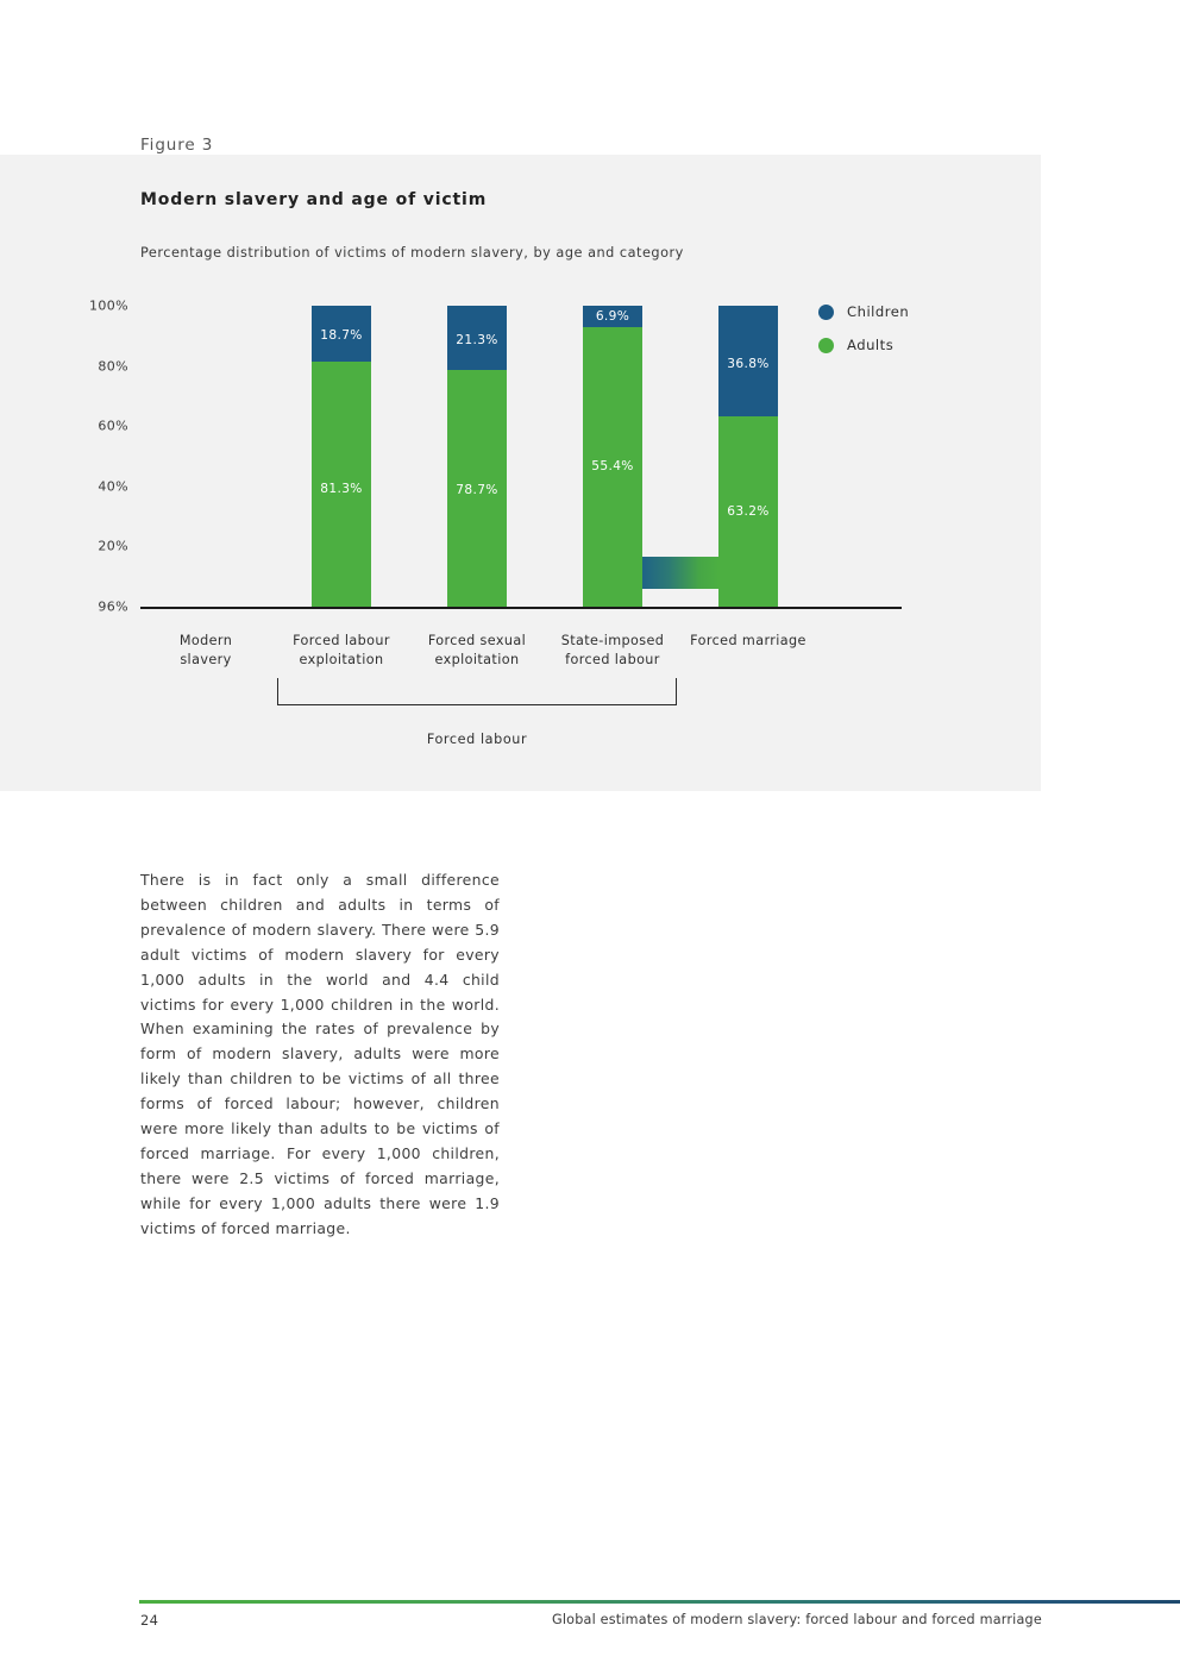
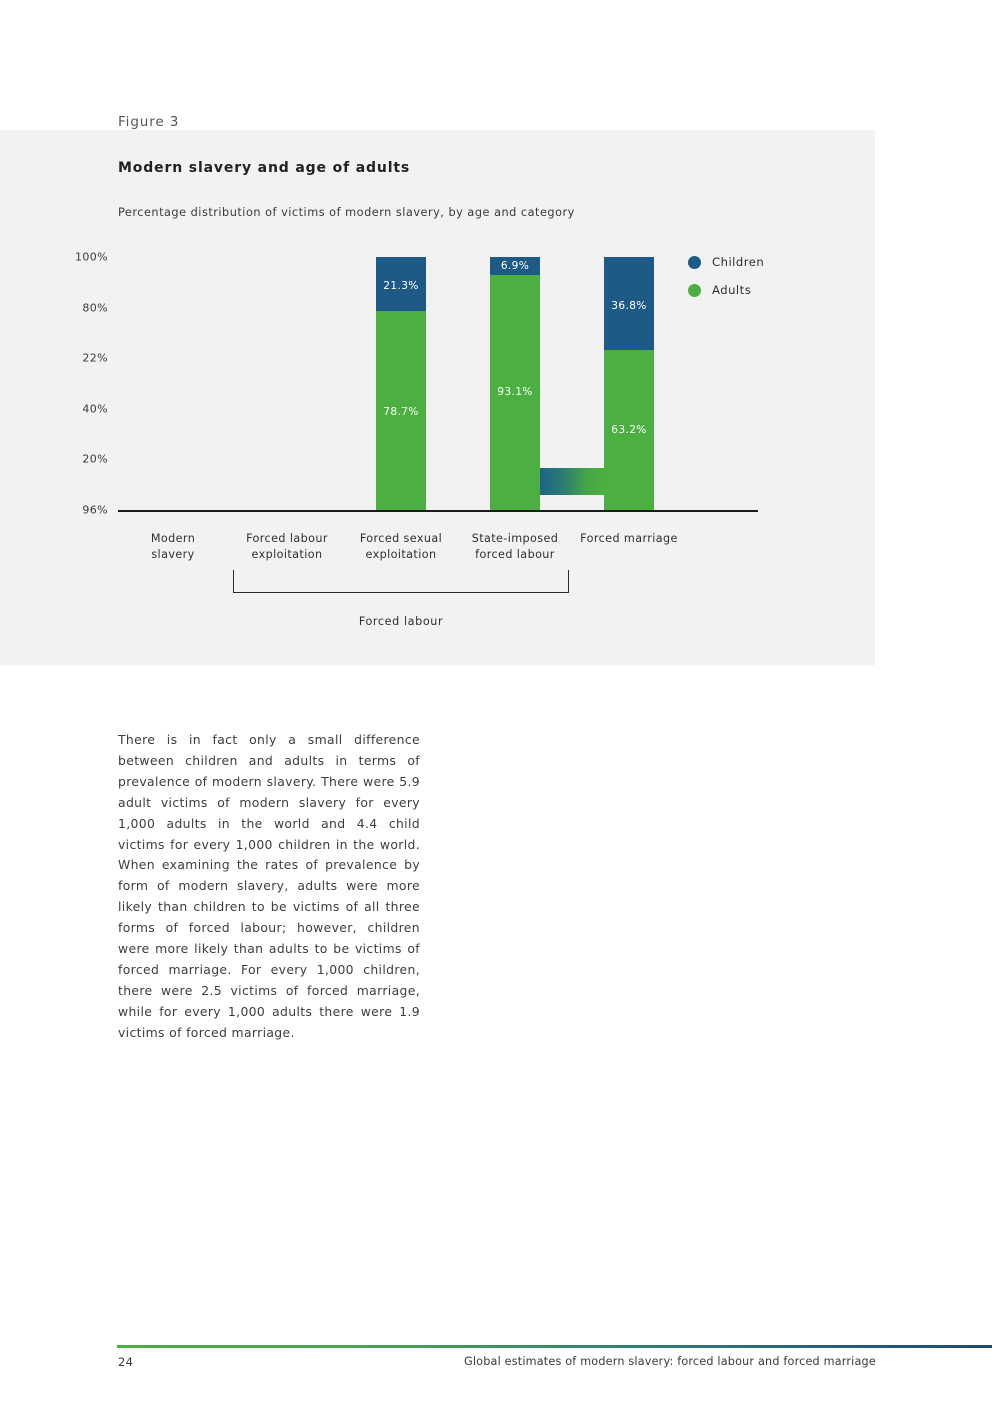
  Figure 3
- Modern slavery and age of victim
+ Modern slavery and age of adults
  Percentage distribution of victims of modern slavery, by age and category
  100%
  80%
- 60%
+ 22%
  40%
  20%
  96%
- 18.7%
- 81.3%
  21.3%
  78.7%
  6.9%
- 55.4%
+ 93.1%
  36.8%
  63.2%
  Modern
  slavery
  Forced labour
  exploitation
  Forced sexual
  exploitation
  State-imposed
  forced labour
  Forced marriage
  Forced labour
  Children
  Adults
  There is in fact only a small difference between children and adults in terms of prevalence of modern slavery. There were 5.9 adult victims of modern slavery for every 1,000 adults in the world and 4.4 child victims for every 1,000 children in the world. When examining the rates of prevalence by form of modern slavery, adults were more likely than children to be victims of all three forms of forced labour; however, children were more likely than adults to be victims of forced marriage. For every 1,000 children, there were 2.5 victims of forced marriage, while for every 1,000 adults there were 1.9 victims of forced marriage.
  24
  Global estimates of modern slavery: forced labour and forced marriage
